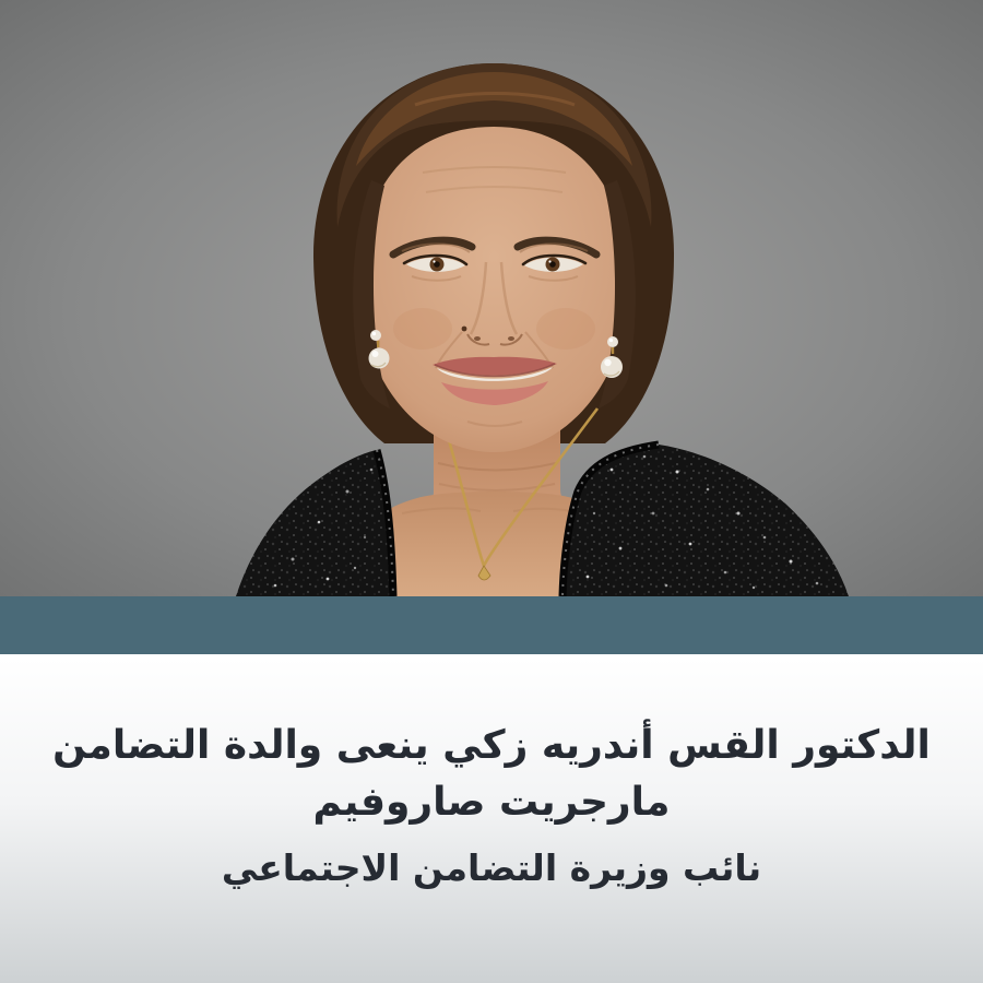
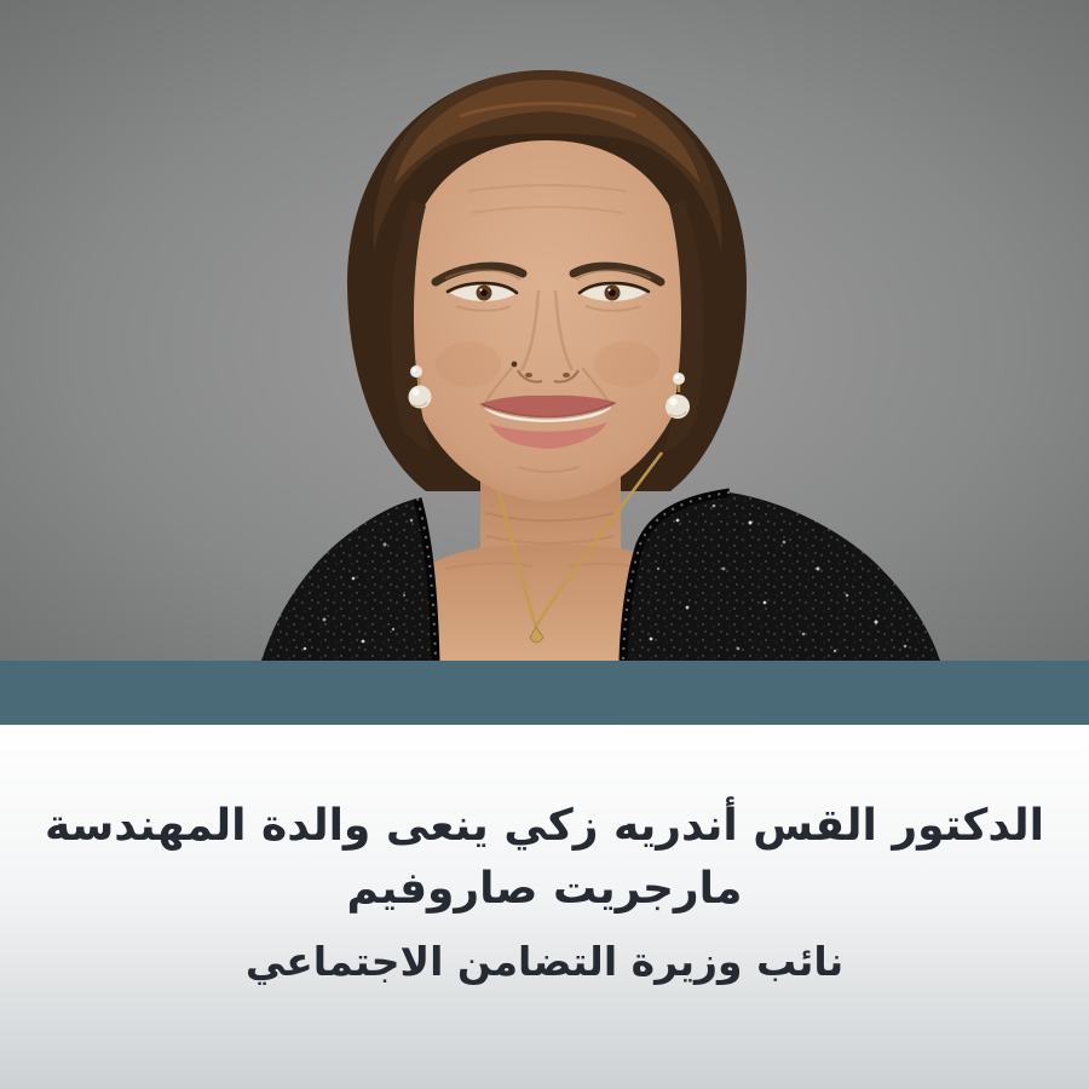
- الدكتور القس أندريه زكي ينعى والدة التضامن مارجريت صاروفيم
+ الدكتور القس أندريه زكي ينعى والدة المهندسة مارجريت صاروفيم
  نائب وزيرة التضامن الاجتماعي
